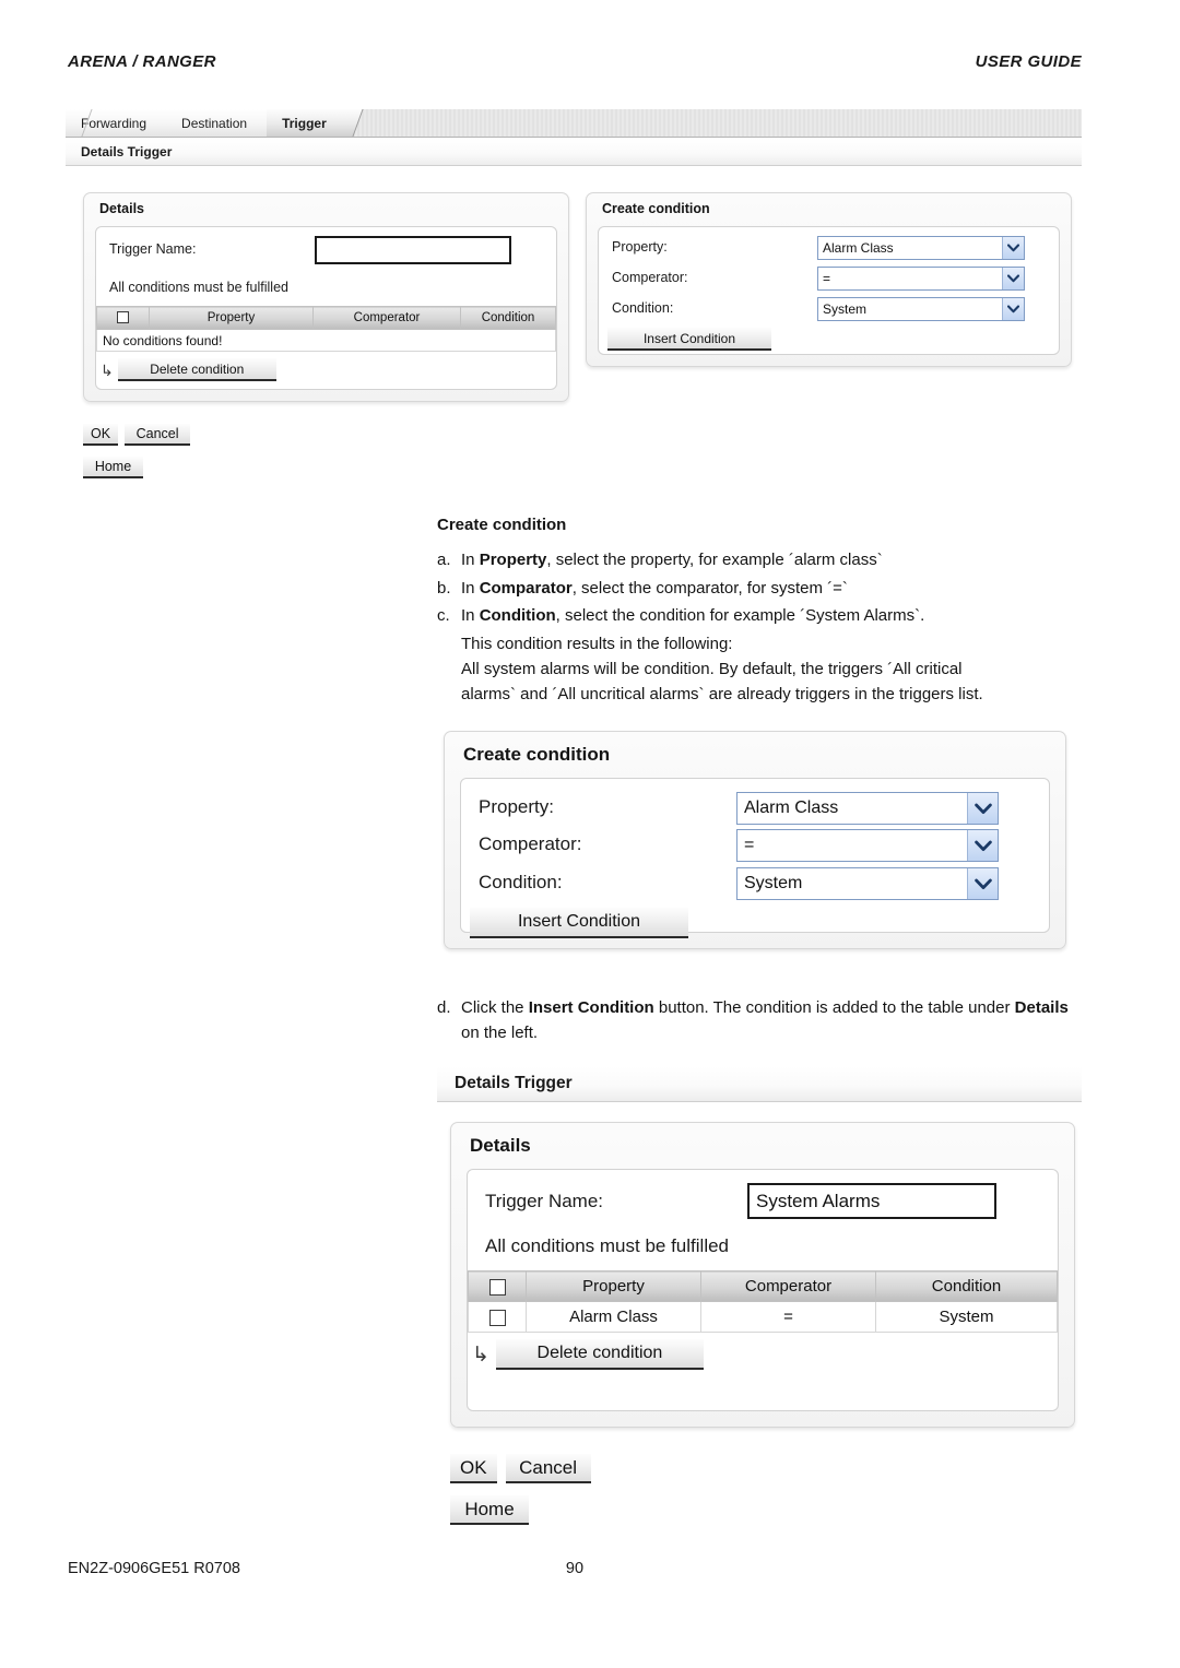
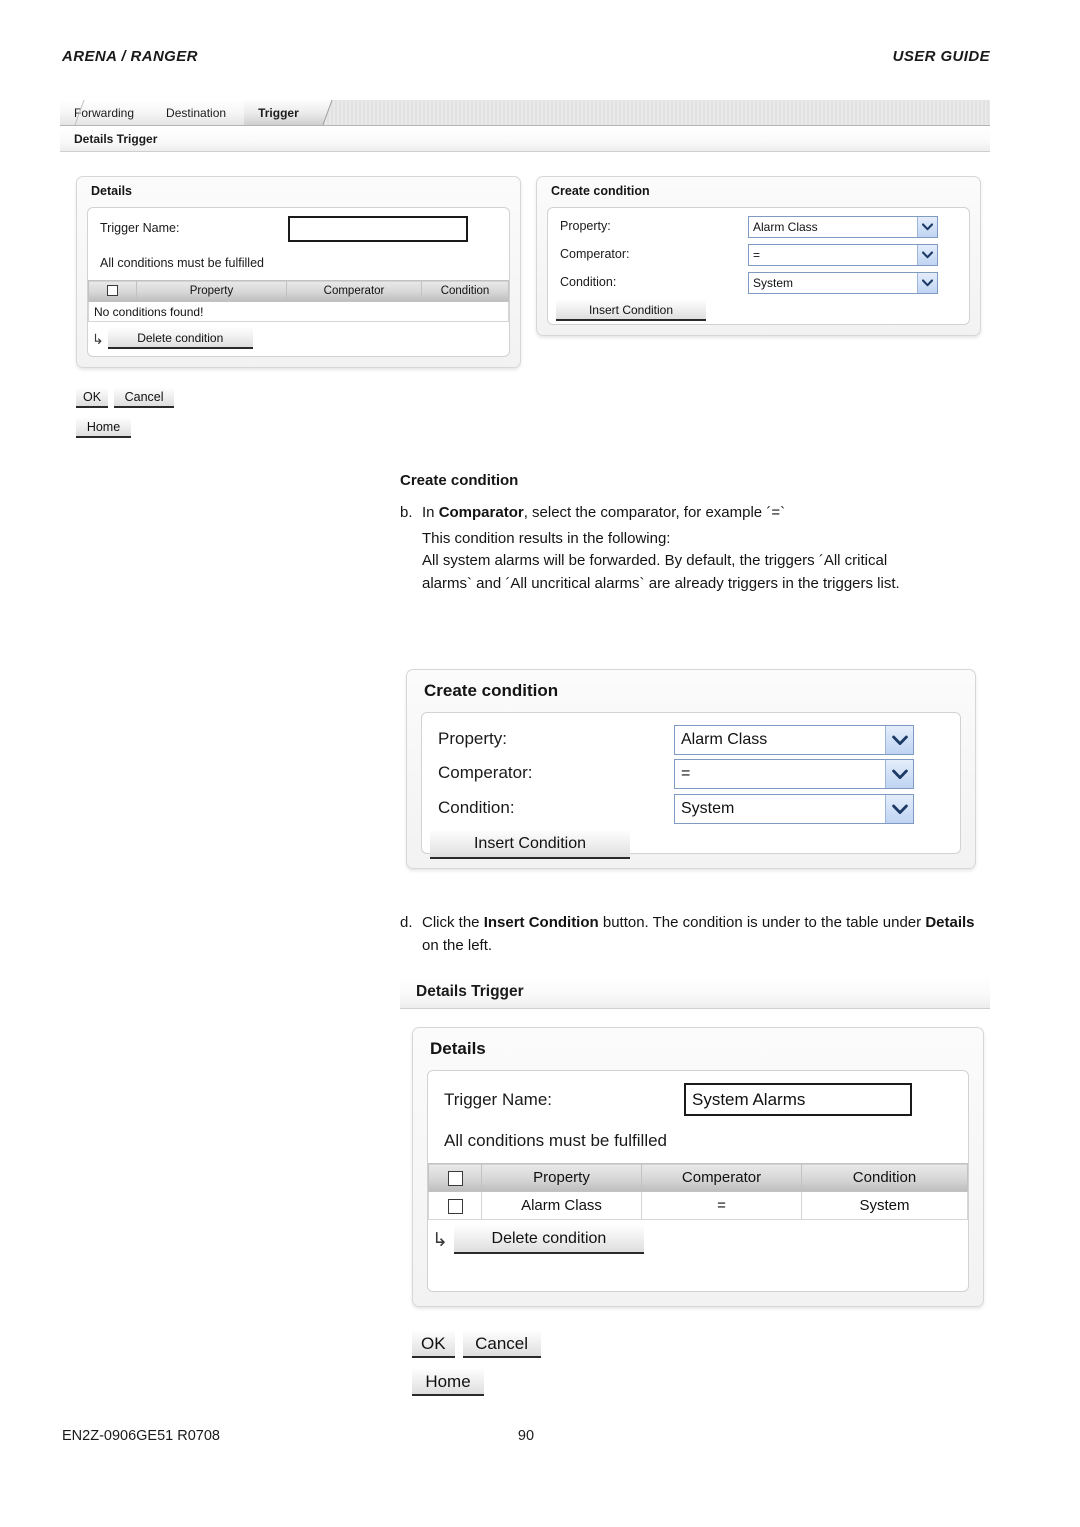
  ARENA / RANGER
  USER GUIDE
  Forwarding
  Destination
  Trigger
  Details Trigger
  Details
  Trigger Name:
  All conditions must be fulfilled
  	Property	Comperator	Condition
  No conditions found!
  ↳
  Delete condition
  Create condition
  Property:
  Alarm Class
  Comperator:
  =
  Condition:
  System
  Insert Condition
  OK
  Cancel
  Home
  Create condition
- a.
- In Property, select the property, for example ´alarm class`
  b.
- In Comparator, select the comparator, for system ´=`
+ In Comparator, select the comparator, for example ´=`
- c.
- In Condition, select the condition for example ´System Alarms`.
  This condition results in the following:
- All system alarms will be condition. By default, the triggers ´All critical
+ All system alarms will be forwarded. By default, the triggers ´All critical
  alarms` and ´All uncritical alarms` are already triggers in the triggers list.
  Create condition
  Property:
  Alarm Class
  Comperator:
  =
  Condition:
  System
  Insert Condition
  d.
- Click the Insert Condition button. The condition is added to the table under Details on the left.
+ Click the Insert Condition button. The condition is under to the table under Details on the left.
  Details Trigger
  Details
  Trigger Name:
  System Alarms
  All conditions must be fulfilled
  	Property	Comperator	Condition
  	Alarm Class	=	System
  ↳
  Delete condition
  OK
  Cancel
  Home
  EN2Z-0906GE51 R0708
  90
